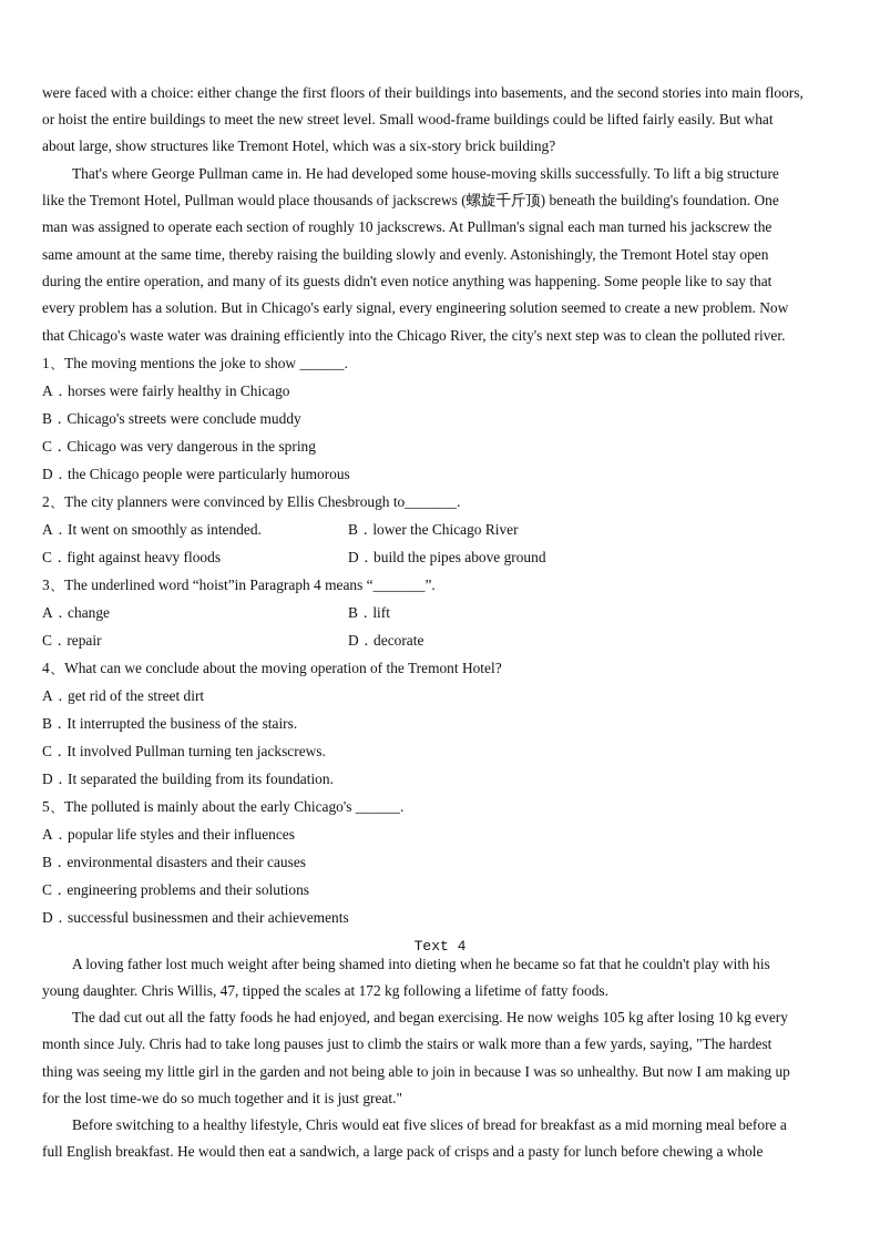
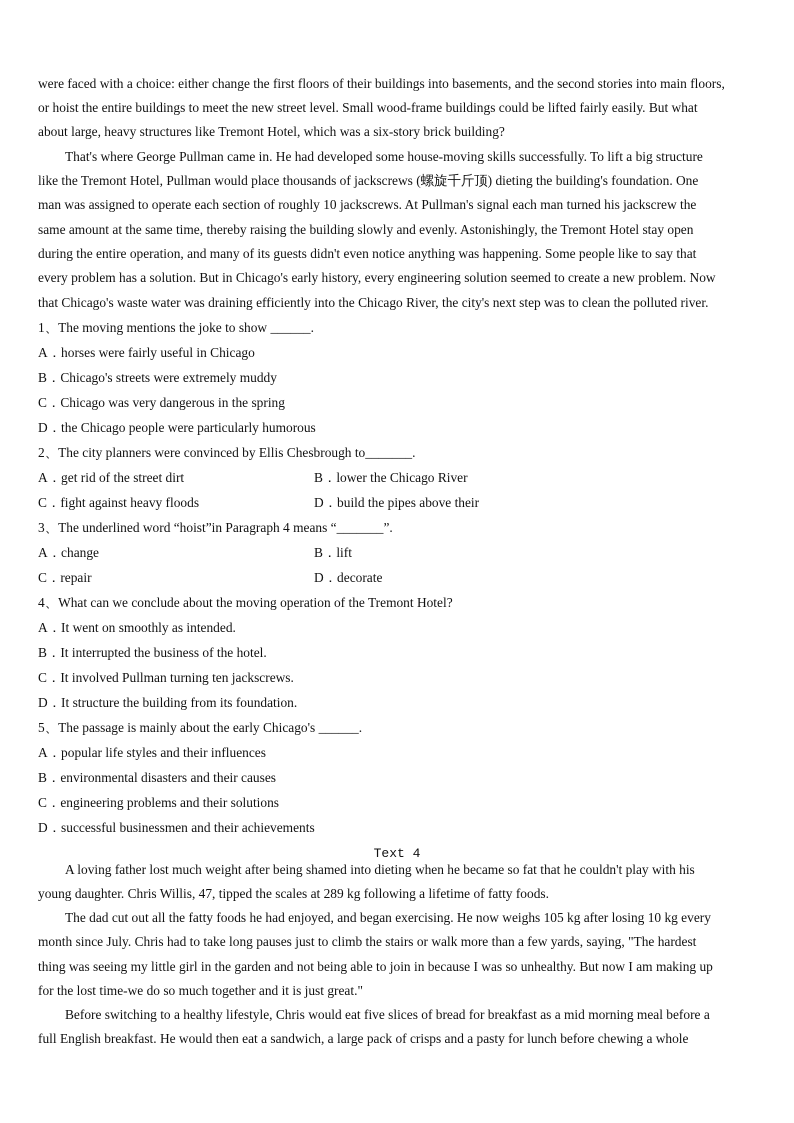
  were faced with a choice: either change the first floors of their buildings into basements, and the second stories into main floors,
  or hoist the entire buildings to meet the new street level. Small wood-frame buildings could be lifted fairly easily. But what
- about large, show structures like Tremont Hotel, which was a six-story brick building?
+ about large, heavy structures like Tremont Hotel, which was a six-story brick building?
  That's where George Pullman came in. He had developed some house-moving skills successfully. To lift a big structure
- like the Tremont Hotel, Pullman would place thousands of jackscrews (螺旋千斤顶) beneath the building's foundation. One
+ like the Tremont Hotel, Pullman would place thousands of jackscrews (螺旋千斤顶) dieting the building's foundation. One
  man was assigned to operate each section of roughly 10 jackscrews. At Pullman's signal each man turned his jackscrew the
  same amount at the same time, thereby raising the building slowly and evenly. Astonishingly, the Tremont Hotel stay open
  during the entire operation, and many of its guests didn't even notice anything was happening. Some people like to say that
- every problem has a solution. But in Chicago's early signal, every engineering solution seemed to create a new problem. Now
+ every problem has a solution. But in Chicago's early history, every engineering solution seemed to create a new problem. Now
  that Chicago's waste water was draining efficiently into the Chicago River, the city's next step was to clean the polluted river.
  1、The moving mentions the joke to show ______.
- A．horses were fairly healthy in Chicago
+ A．horses were fairly useful in Chicago
- B．Chicago's streets were conclude muddy
+ B．Chicago's streets were extremely muddy
  C．Chicago was very dangerous in the spring
  D．the Chicago people were particularly humorous
  2、The city planners were convinced by Ellis Chesbrough to_______.
- A．It went on smoothly as intended.
+ A．get rid of the street dirt
  B．lower the Chicago River
  C．fight against heavy floods
- D．build the pipes above ground
+ D．build the pipes above their
  3、The underlined word “hoist”in Paragraph 4 means “_______”.
  A．change
  B．lift
  C．repair
  D．decorate
  4、What can we conclude about the moving operation of the Tremont Hotel?
- A．get rid of the street dirt
+ A．It went on smoothly as intended.
- B．It interrupted the business of the stairs.
+ B．It interrupted the business of the hotel.
  C．It involved Pullman turning ten jackscrews.
- D．It separated the building from its foundation.
+ D．It structure the building from its foundation.
- 5、The polluted is mainly about the early Chicago's ______.
+ 5、The passage is mainly about the early Chicago's ______.
  A．popular life styles and their influences
  B．environmental disasters and their causes
  C．engineering problems and their solutions
  D．successful businessmen and their achievements
  Text 4
  A loving father lost much weight after being shamed into dieting when he became so fat that he couldn't play with his
- young daughter. Chris Willis, 47, tipped the scales at 172 kg following a lifetime of fatty foods.
+ young daughter. Chris Willis, 47, tipped the scales at 289 kg following a lifetime of fatty foods.
  The dad cut out all the fatty foods he had enjoyed, and began exercising. He now weighs 105 kg after losing 10 kg every
  month since July. Chris had to take long pauses just to climb the stairs or walk more than a few yards, saying, "The hardest
  thing was seeing my little girl in the garden and not being able to join in because I was so unhealthy. But now I am making up
  for the lost time-we do so much together and it is just great."
  Before switching to a healthy lifestyle, Chris would eat five slices of bread for breakfast as a mid morning meal before a
  full English breakfast. He would then eat a sandwich, a large pack of crisps and a pasty for lunch before chewing a whole
